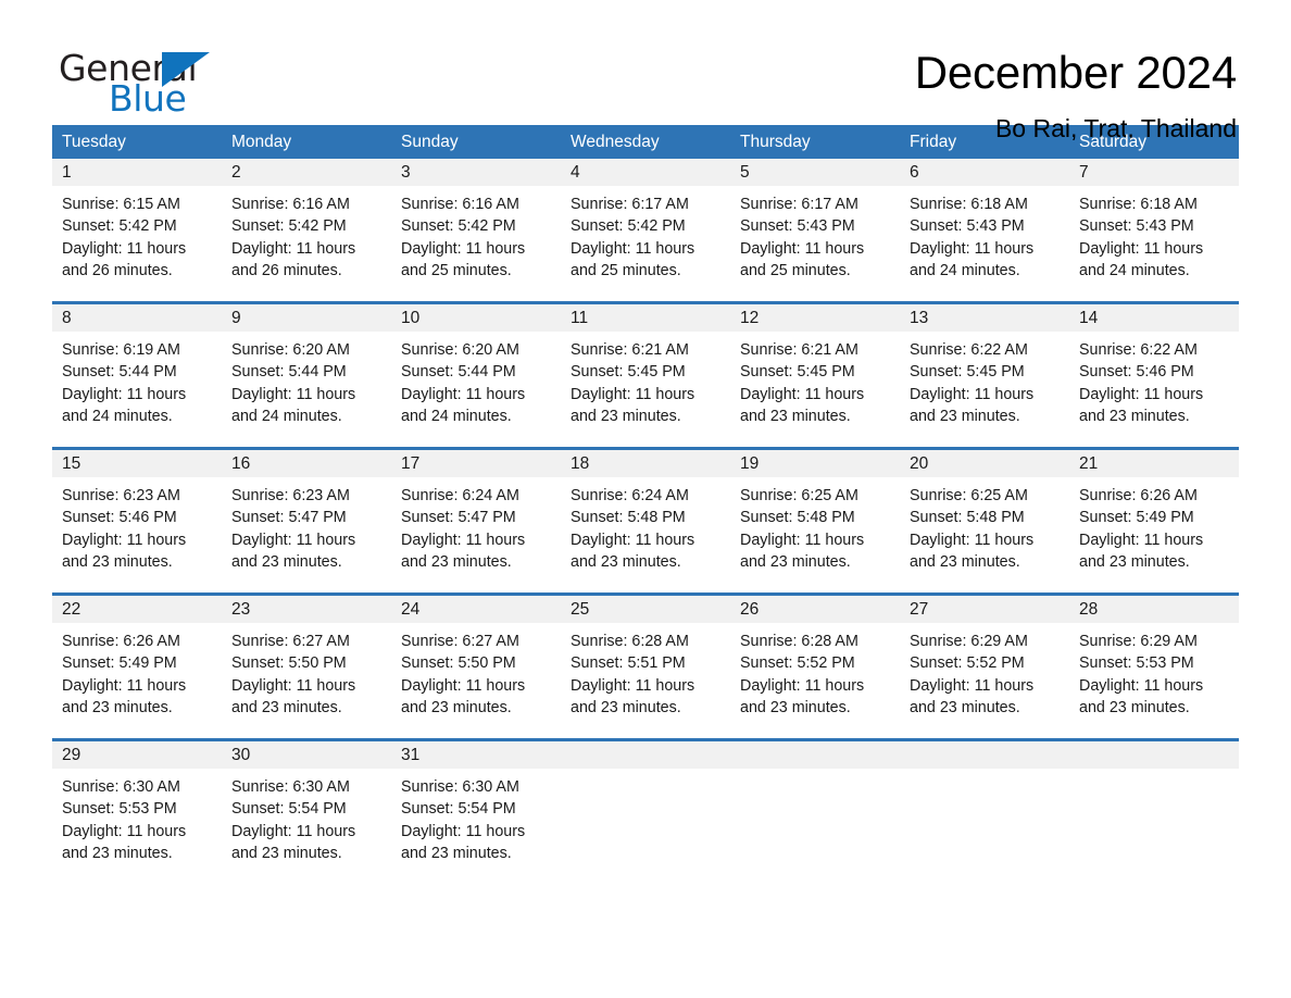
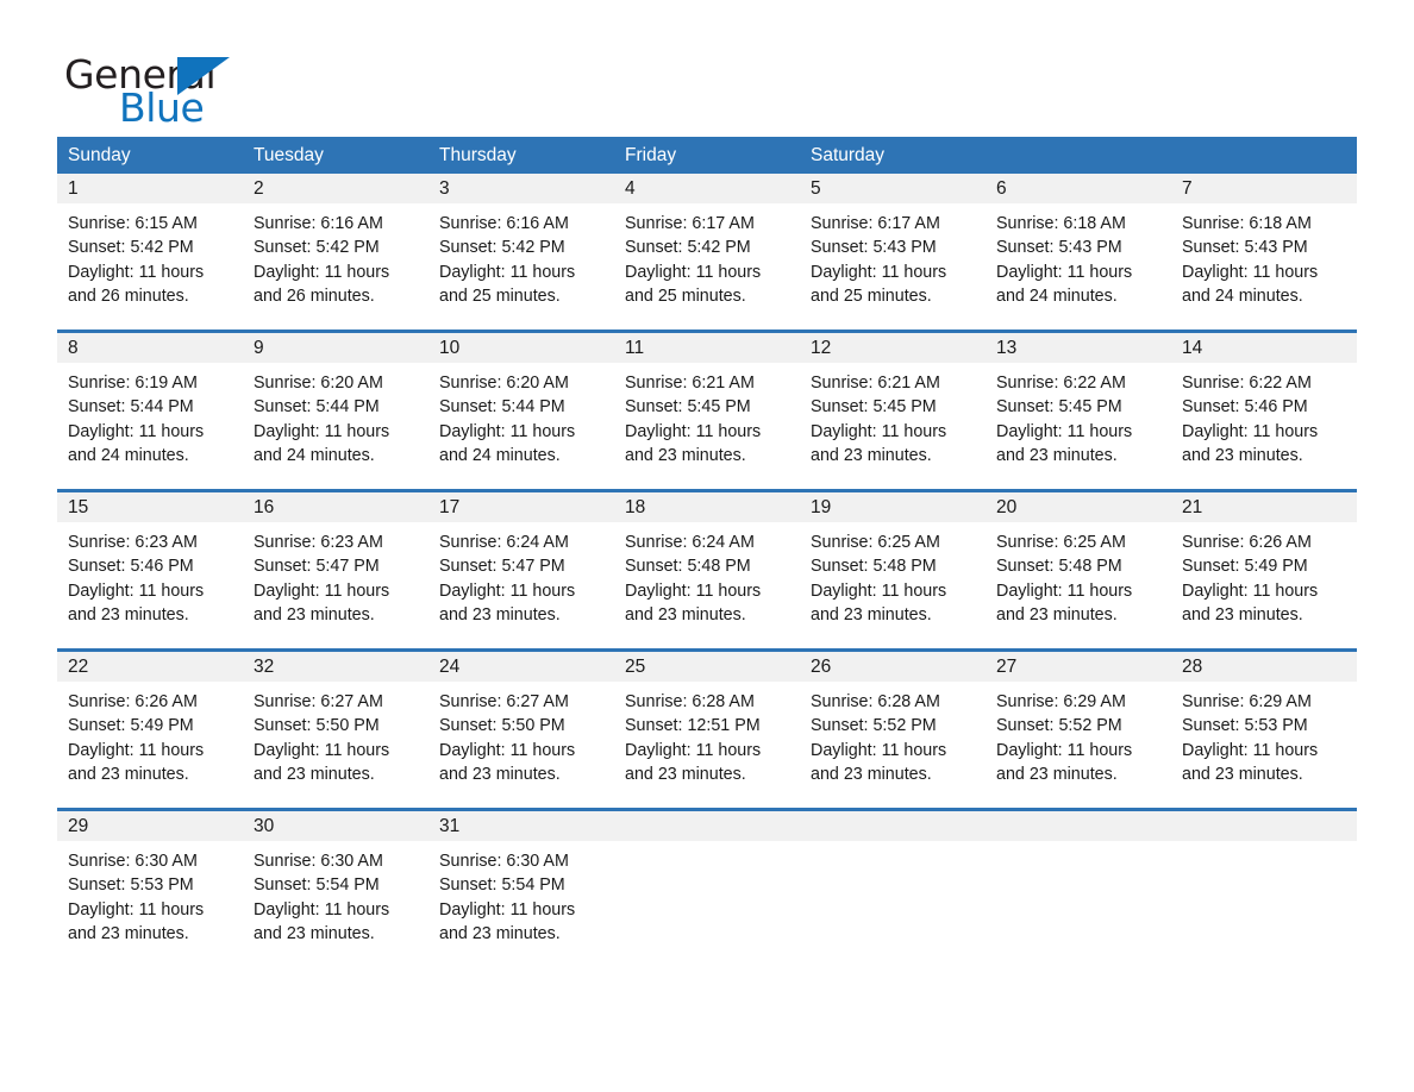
  Generl
  Blue
- December 2024
- Bo Rai, Trat, Thailand
- Tuesday
+ Sunday
- Monday
- Sunday
+ Tuesday
- Wednesday
  Thursday
  Friday
  Saturday
  1
  Sunrise: 6:15 AM
  Sunset: 5:42 PM
  Daylight: 11 hours
  and 26 minutes.
  2
  Sunrise: 6:16 AM
  Sunset: 5:42 PM
  Daylight: 11 hours
  and 26 minutes.
  3
  Sunrise: 6:16 AM
  Sunset: 5:42 PM
  Daylight: 11 hours
  and 25 minutes.
  4
  Sunrise: 6:17 AM
  Sunset: 5:42 PM
  Daylight: 11 hours
  and 25 minutes.
  5
  Sunrise: 6:17 AM
  Sunset: 5:43 PM
  Daylight: 11 hours
  and 25 minutes.
  6
  Sunrise: 6:18 AM
  Sunset: 5:43 PM
  Daylight: 11 hours
  and 24 minutes.
  7
  Sunrise: 6:18 AM
  Sunset: 5:43 PM
  Daylight: 11 hours
  and 24 minutes.
  8
  Sunrise: 6:19 AM
  Sunset: 5:44 PM
  Daylight: 11 hours
  and 24 minutes.
  9
  Sunrise: 6:20 AM
  Sunset: 5:44 PM
  Daylight: 11 hours
  and 24 minutes.
  10
  Sunrise: 6:20 AM
  Sunset: 5:44 PM
  Daylight: 11 hours
  and 24 minutes.
  11
  Sunrise: 6:21 AM
  Sunset: 5:45 PM
  Daylight: 11 hours
  and 23 minutes.
  12
  Sunrise: 6:21 AM
  Sunset: 5:45 PM
  Daylight: 11 hours
  and 23 minutes.
  13
  Sunrise: 6:22 AM
  Sunset: 5:45 PM
  Daylight: 11 hours
  and 23 minutes.
  14
  Sunrise: 6:22 AM
  Sunset: 5:46 PM
  Daylight: 11 hours
  and 23 minutes.
  15
  Sunrise: 6:23 AM
  Sunset: 5:46 PM
  Daylight: 11 hours
  and 23 minutes.
  16
  Sunrise: 6:23 AM
  Sunset: 5:47 PM
  Daylight: 11 hours
  and 23 minutes.
  17
  Sunrise: 6:24 AM
  Sunset: 5:47 PM
  Daylight: 11 hours
  and 23 minutes.
  18
  Sunrise: 6:24 AM
  Sunset: 5:48 PM
  Daylight: 11 hours
  and 23 minutes.
  19
  Sunrise: 6:25 AM
  Sunset: 5:48 PM
  Daylight: 11 hours
  and 23 minutes.
  20
  Sunrise: 6:25 AM
  Sunset: 5:48 PM
  Daylight: 11 hours
  and 23 minutes.
  21
  Sunrise: 6:26 AM
  Sunset: 5:49 PM
  Daylight: 11 hours
  and 23 minutes.
  22
  Sunrise: 6:26 AM
  Sunset: 5:49 PM
  Daylight: 11 hours
  and 23 minutes.
- 23
+ 32
  Sunrise: 6:27 AM
  Sunset: 5:50 PM
  Daylight: 11 hours
  and 23 minutes.
  24
  Sunrise: 6:27 AM
  Sunset: 5:50 PM
  Daylight: 11 hours
  and 23 minutes.
  25
  Sunrise: 6:28 AM
- Sunset: 5:51 PM
+ Sunset: 12:51 PM
  Daylight: 11 hours
  and 23 minutes.
  26
  Sunrise: 6:28 AM
  Sunset: 5:52 PM
  Daylight: 11 hours
  and 23 minutes.
  27
  Sunrise: 6:29 AM
  Sunset: 5:52 PM
  Daylight: 11 hours
  and 23 minutes.
  28
  Sunrise: 6:29 AM
  Sunset: 5:53 PM
  Daylight: 11 hours
  and 23 minutes.
  29
  Sunrise: 6:30 AM
  Sunset: 5:53 PM
  Daylight: 11 hours
  and 23 minutes.
  30
  Sunrise: 6:30 AM
  Sunset: 5:54 PM
  Daylight: 11 hours
  and 23 minutes.
  31
  Sunrise: 6:30 AM
  Sunset: 5:54 PM
  Daylight: 11 hours
  and 23 minutes.
